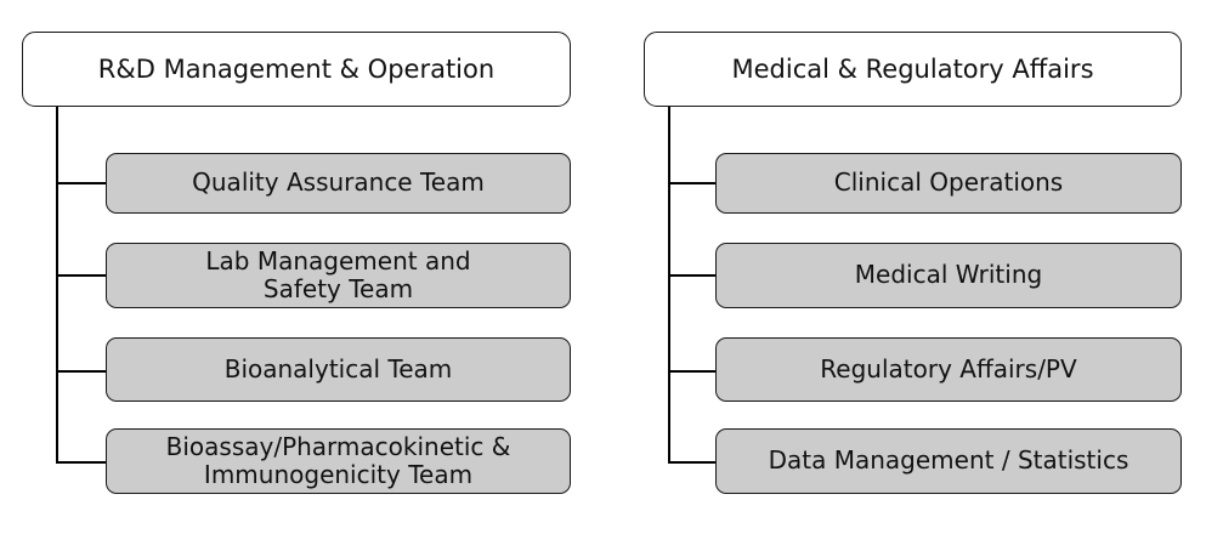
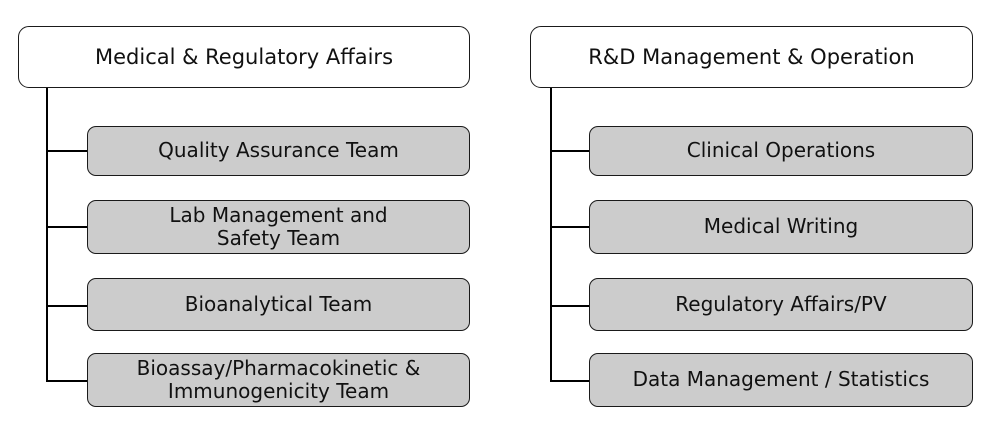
- R&D Management & Operation
+ Medical & Regulatory Affairs
  Quality Assurance Team
  Lab Management and
  Safety Team
  Bioanalytical Team
  Bioassay/Pharmacokinetic &
  Immunogenicity Team
- Medical & Regulatory Affairs
+ R&D Management & Operation
  Clinical Operations
  Medical Writing
  Regulatory Affairs/PV
  Data Management / Statistics
